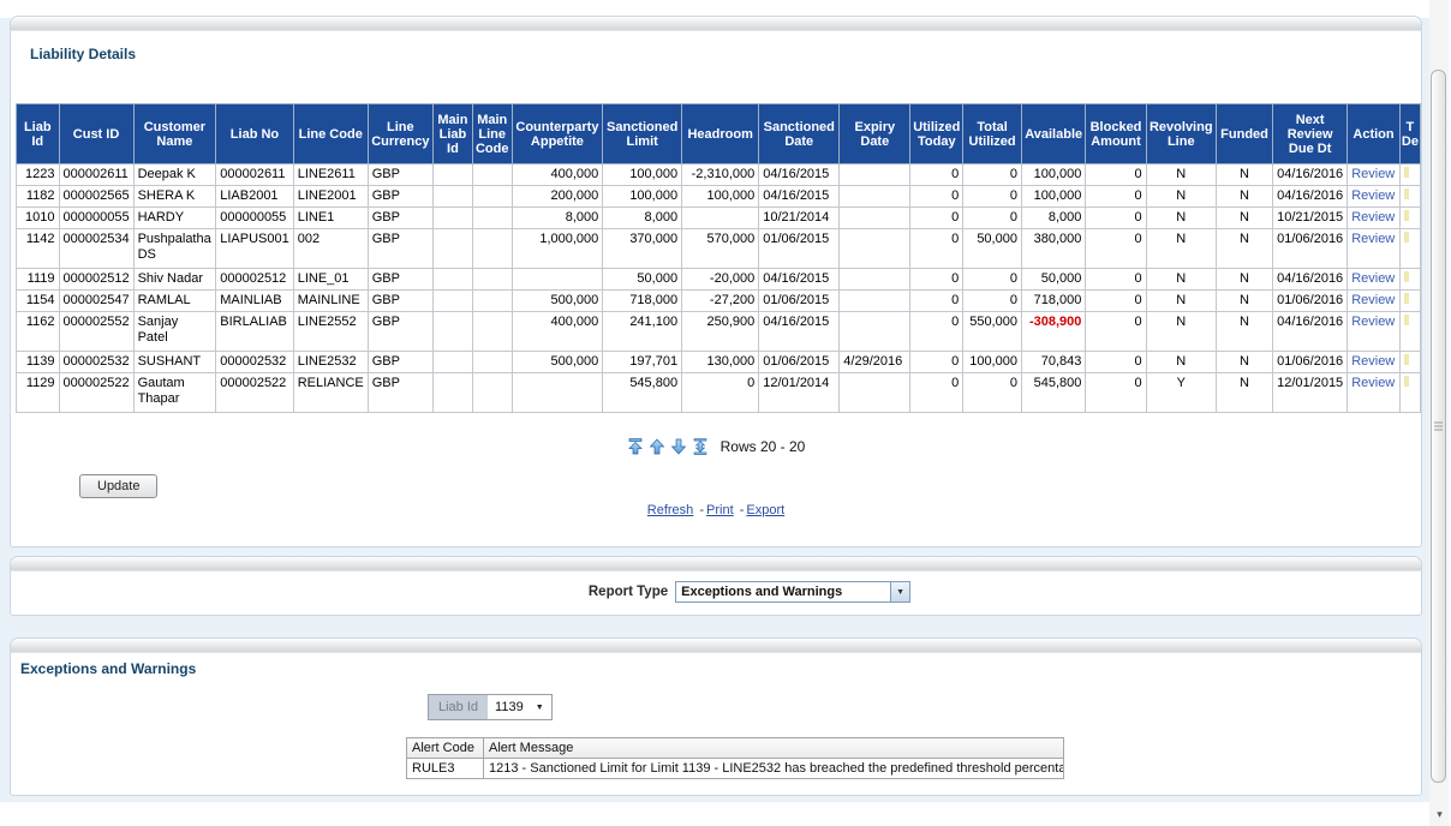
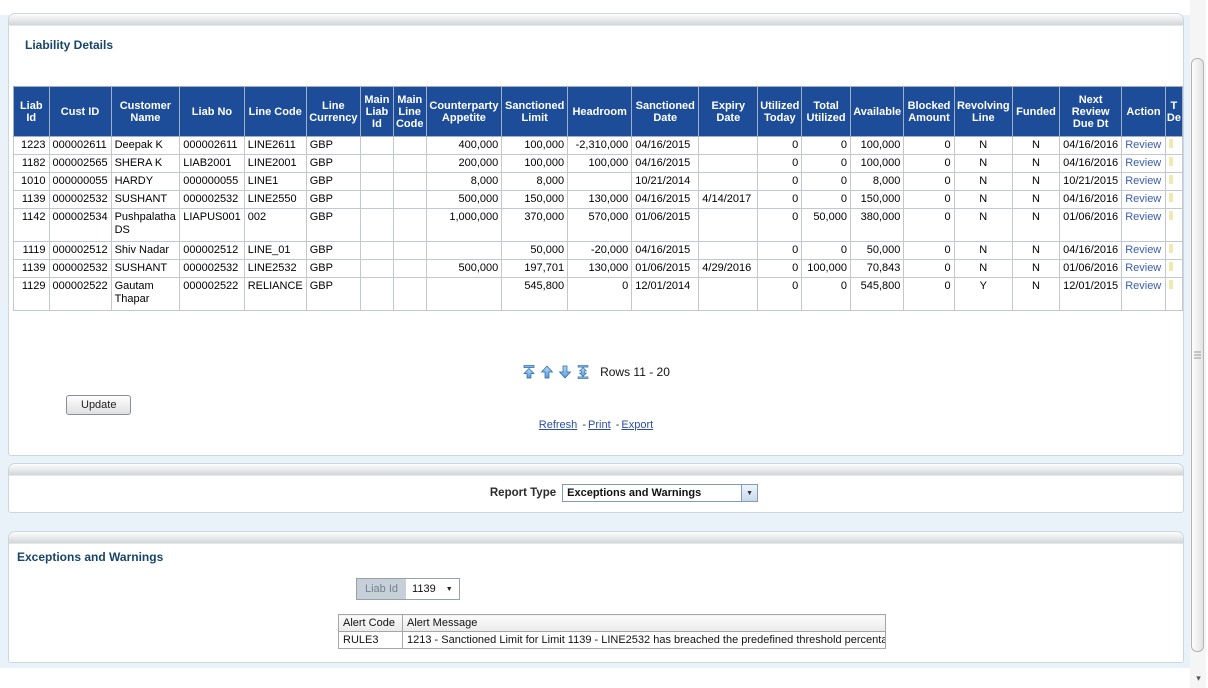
  Liability Details
  Liab Id	Cust ID	Customer Name	Liab No	Line Code	Line Currency	Main Liab Id	Main Line Code	Counterparty Appetite	Sanctioned Limit	Headroom	Sanctioned Date	Expiry Date	Utilized Today	Total Utilized	Available	Blocked Amount	Revolving Line	Funded	Next Review Due Dt	Action	T De
  1223	000002611	Deepak K	000002611	LINE2611	GBP			400,000	100,000	-2,310,000	04/16/2015		0	0	100,000	0	N	N	04/16/2016	Review
  1182	000002565	SHERA K	LIAB2001	LINE2001	GBP			200,000	100,000	100,000	04/16/2015		0	0	100,000	0	N	N	04/16/2016	Review
  1010	000000055	HARDY	000000055	LINE1	GBP			8,000	8,000		10/21/2014		0	0	8,000	0	N	N	10/21/2015	Review
+ 1139	000002532	SUSHANT	000002532	LINE2550	GBP			500,000	150,000	130,000	04/16/2015	4/14/2017	0	0	150,000	0	N	N	04/16/2016	Review
  1142	000002534	Pushpalatha DS	LIAPUS001	002	GBP			1,000,000	370,000	570,000	01/06/2015		0	50,000	380,000	0	N	N	01/06/2016	Review
  1119	000002512	Shiv Nadar	000002512	LINE_01	GBP				50,000	-20,000	04/16/2015		0	0	50,000	0	N	N	04/16/2016	Review
- 1154	000002547	RAMLAL	MAINLIAB	MAINLINE	GBP			500,000	718,000	-27,200	01/06/2015		0	0	718,000	0	N	N	01/06/2016	Review
- 1162	000002552	Sanjay Patel	BIRLALIAB	LINE2552	GBP			400,000	241,100	250,900	04/16/2015		0	550,000	-308,900	0	N	N	04/16/2016	Review
  1139	000002532	SUSHANT	000002532	LINE2532	GBP			500,000	197,701	130,000	01/06/2015	4/29/2016	0	100,000	70,843	0	N	N	01/06/2016	Review
  1129	000002522	Gautam Thapar	000002522	RELIANCE	GBP				545,800	0	12/01/2014		0	0	545,800	0	Y	N	12/01/2015	Review
- Rows 20 - 20
+ Rows 11 - 20
  Update
  Refresh - Print - Export
  Report Type
  Exceptions and Warnings
  Exceptions and Warnings
  Liab Id
  1139
  Alert Code	Alert Message
  RULE3	1213 - Sanctioned Limit for Limit 1139 - LINE2532 has breached the predefined threshold percenta
  ▾
